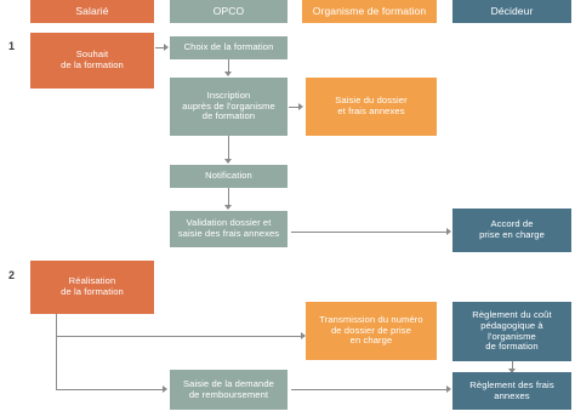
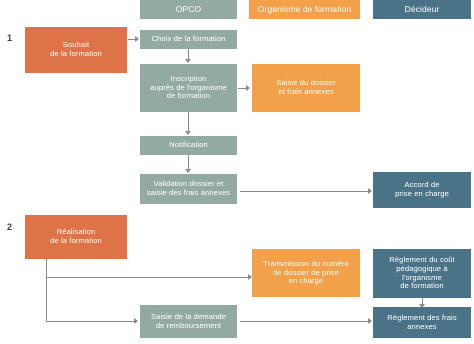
- Salarié
  OPCO
  Organisme de formation
  Décideur
  1
  2
  Souhait
  de la formation
  Choix de la formation
  Inscription
  auprès de l'organisme
  de formation
  Saisie du dossier
  et frais annexes
  Notification
  Validation dossier et
  saisie des frais annexes
  Accord de
  prise en charge
  Réalisation
  de la formation
  Transmission du numéro
  de dossier de prise
  en charge
  Règlement du coût
  pédagogique à
  l'organisme
  de formation
  Saisie de la demande
  de remboursement
  Règlement des frais
  annexes
